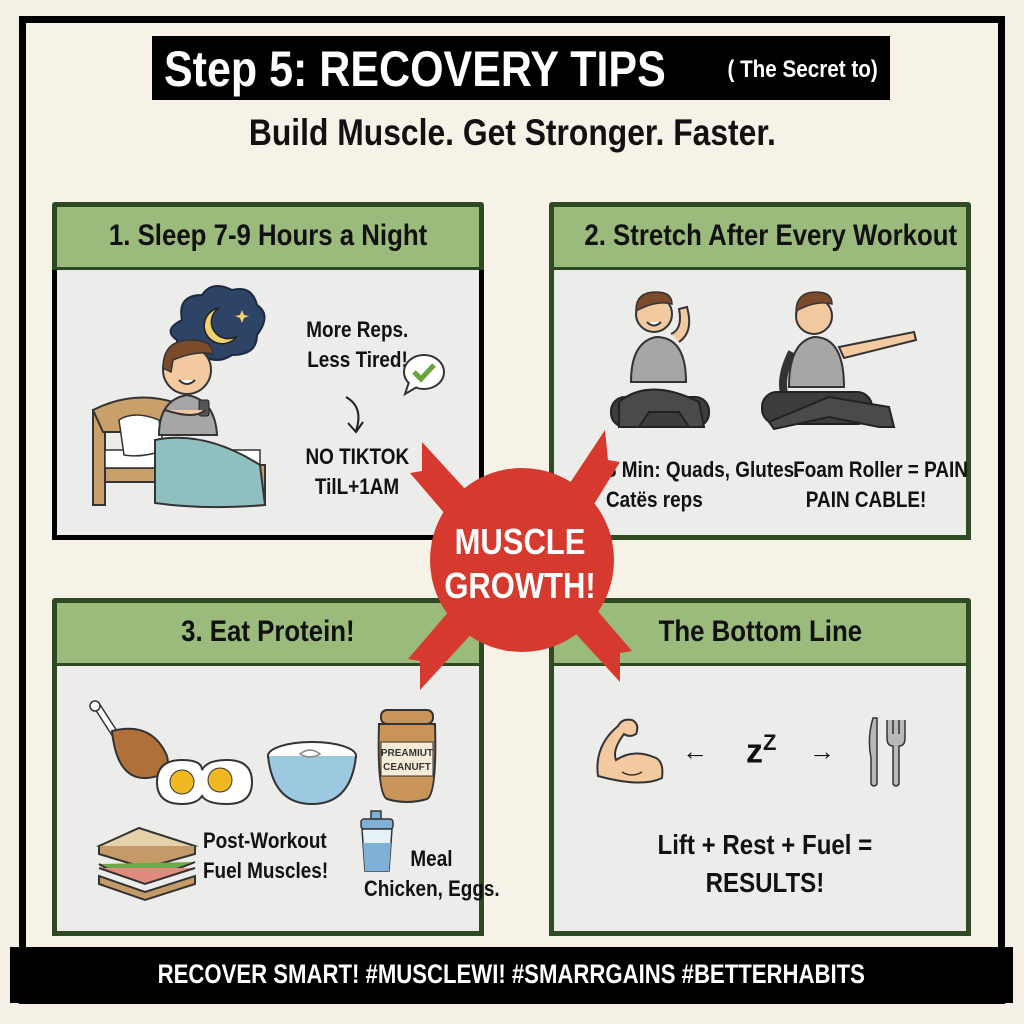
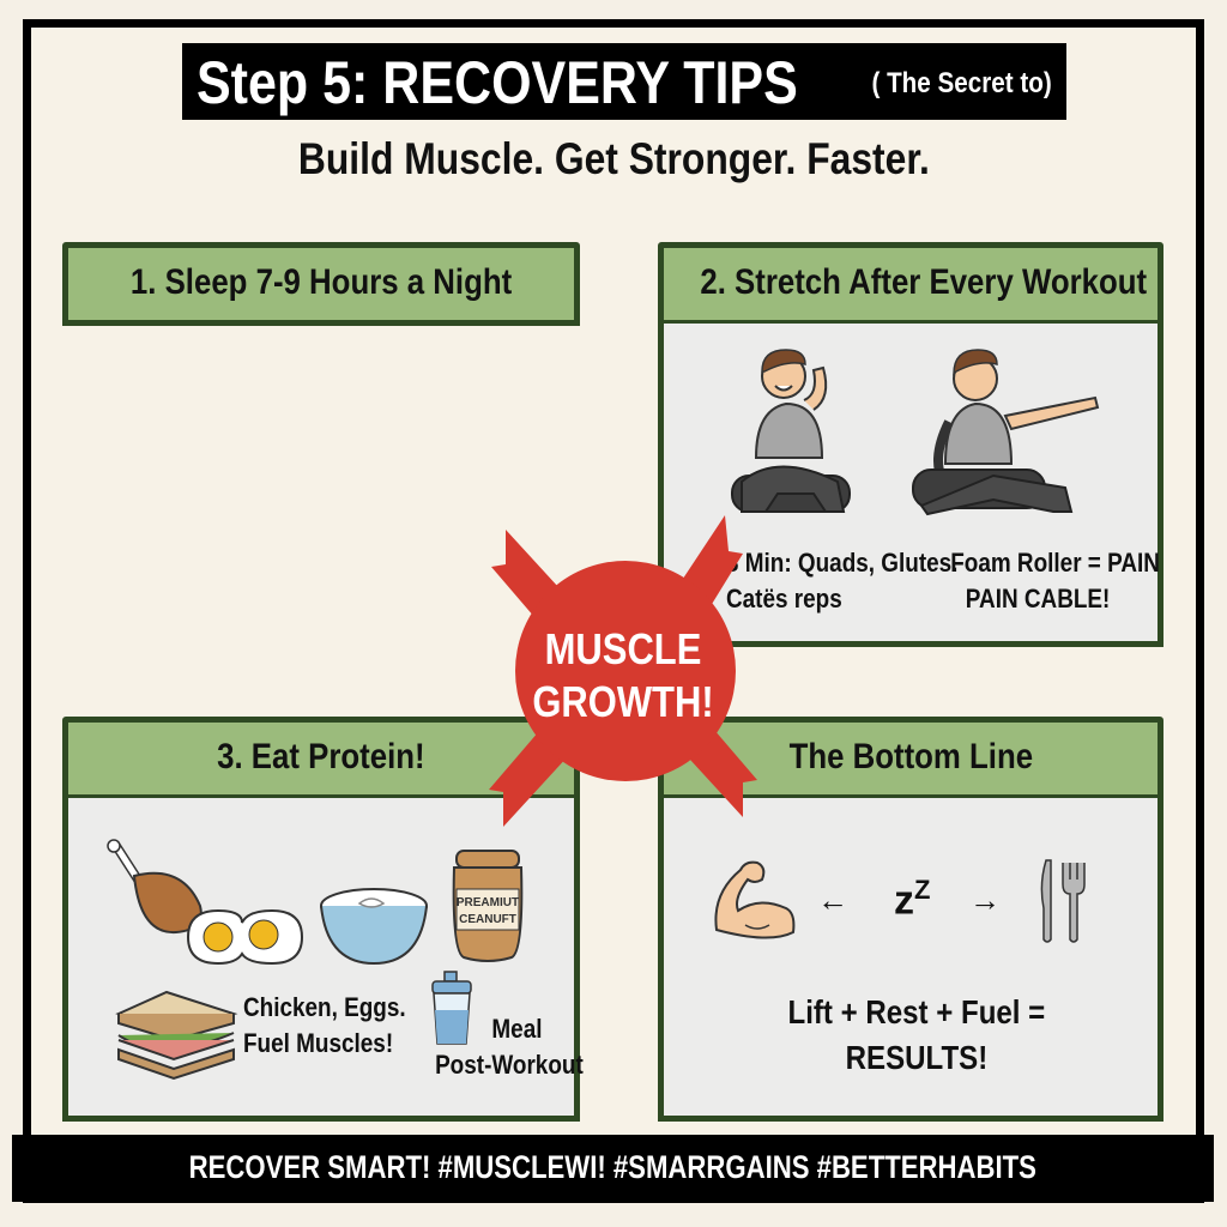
  Step 5: RECOVERY TIPS
  ( The Secret to)
  Build Muscle. Get Stronger. Faster.
  1. Sleep 7-9 Hours a Night
- More Reps.
- Less Tired!
- NO TIKTOK
- TilL+1AM
  2. Stretch After Every Workout
  Min: Quads, Glutes.
  Catës reps
  Foam Roller = PAIN
  PAIN CABLE!
  3. Eat Protein!
  PREAMIUT
  CEANUFT
- Post-Workout
+ Chicken, Eggs.
  Fuel Muscles!
  Meal
- Chicken, Eggs.
+ Post-Workout
  The Bottom Line
  ←
  zZ
  →
  Lift + Rest + Fuel =
  RESULTS!
  MUSCLE
  GROWTH!
  RECOVER SMART! #MUSCLEWI! #SMARRGAINS #BETTERHABITS
